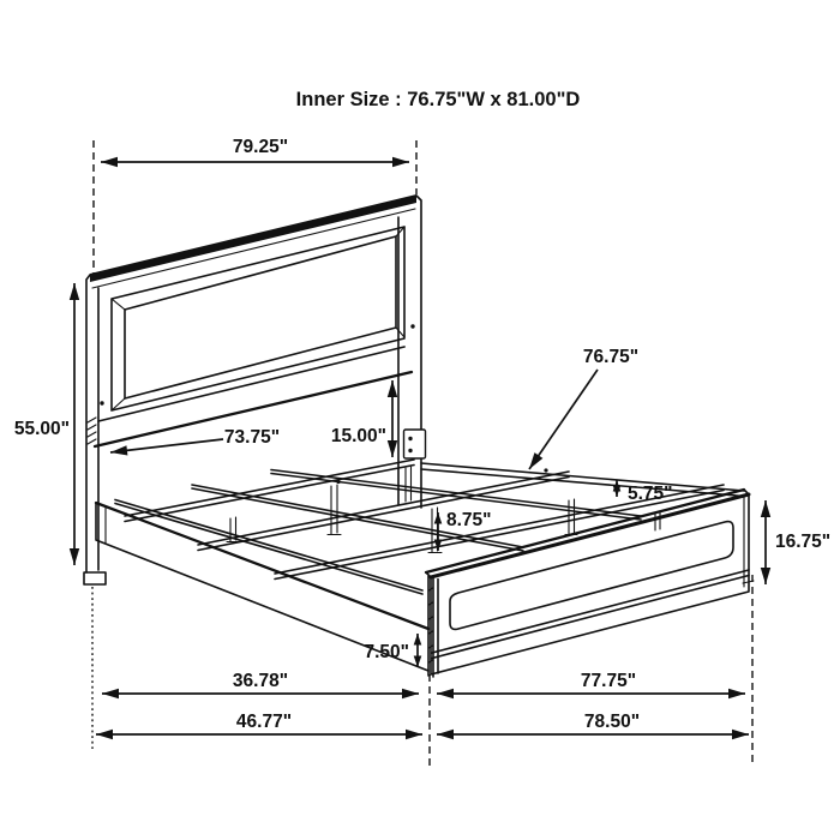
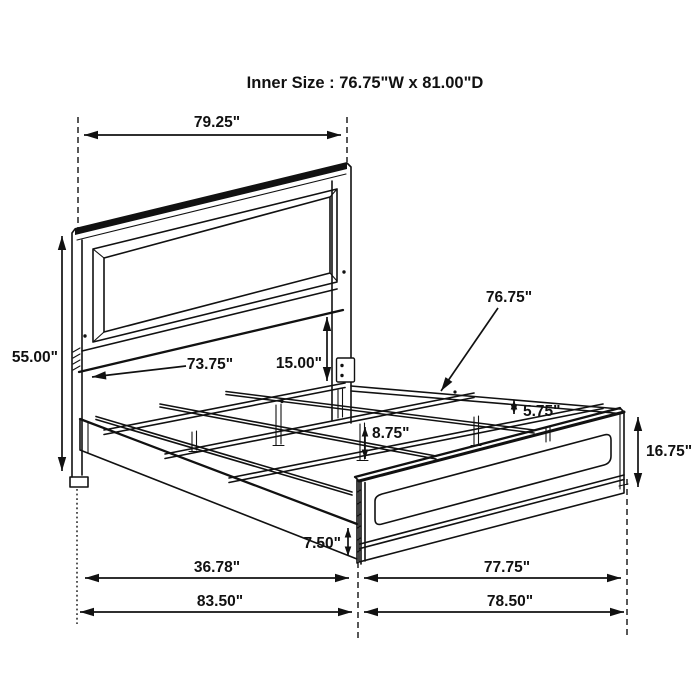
  79.25"
  55.00"
  73.75"
  15.00"
  76.75"
  5.75"
  8.75"
  16.75"
  7.50"
  36.78"
  77.75"
- 46.77"
+ 83.50"
  78.50"
  Inner Size : 76.75"W x 81.00"D
